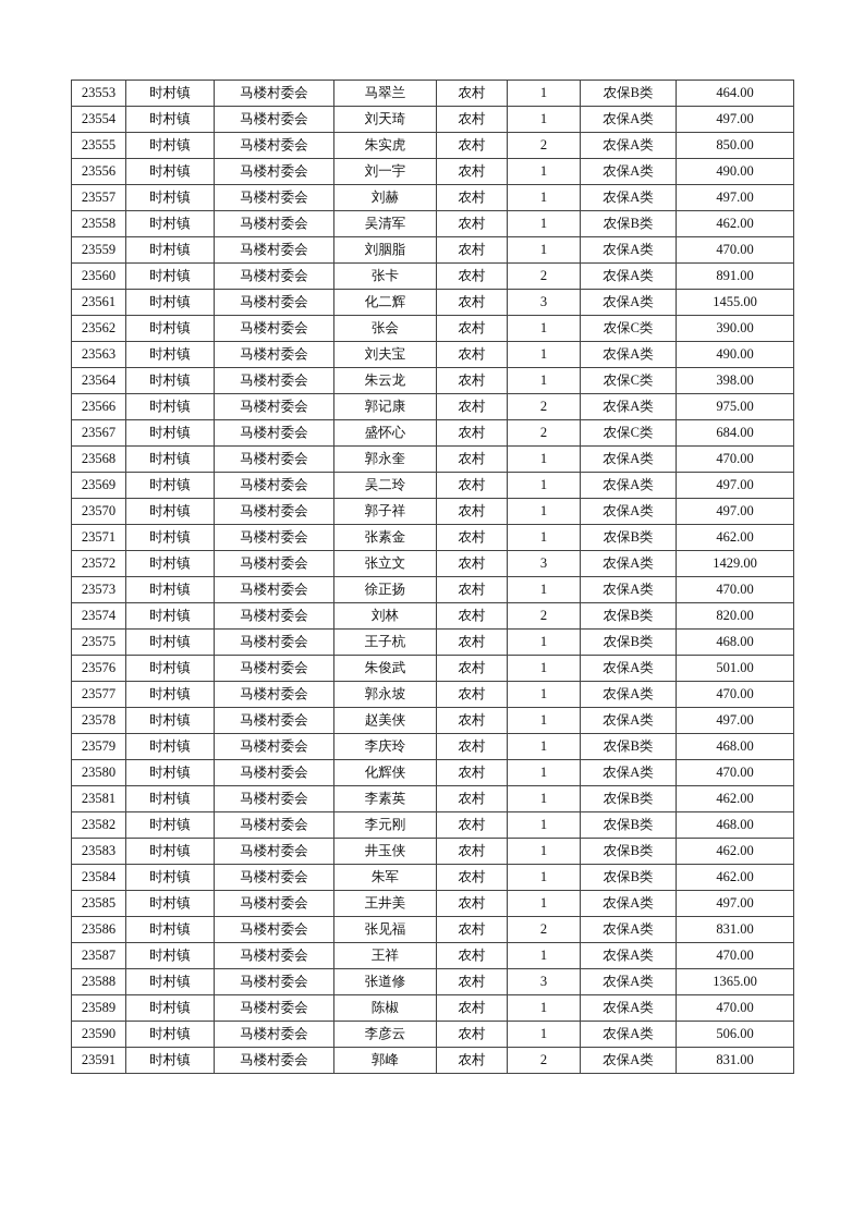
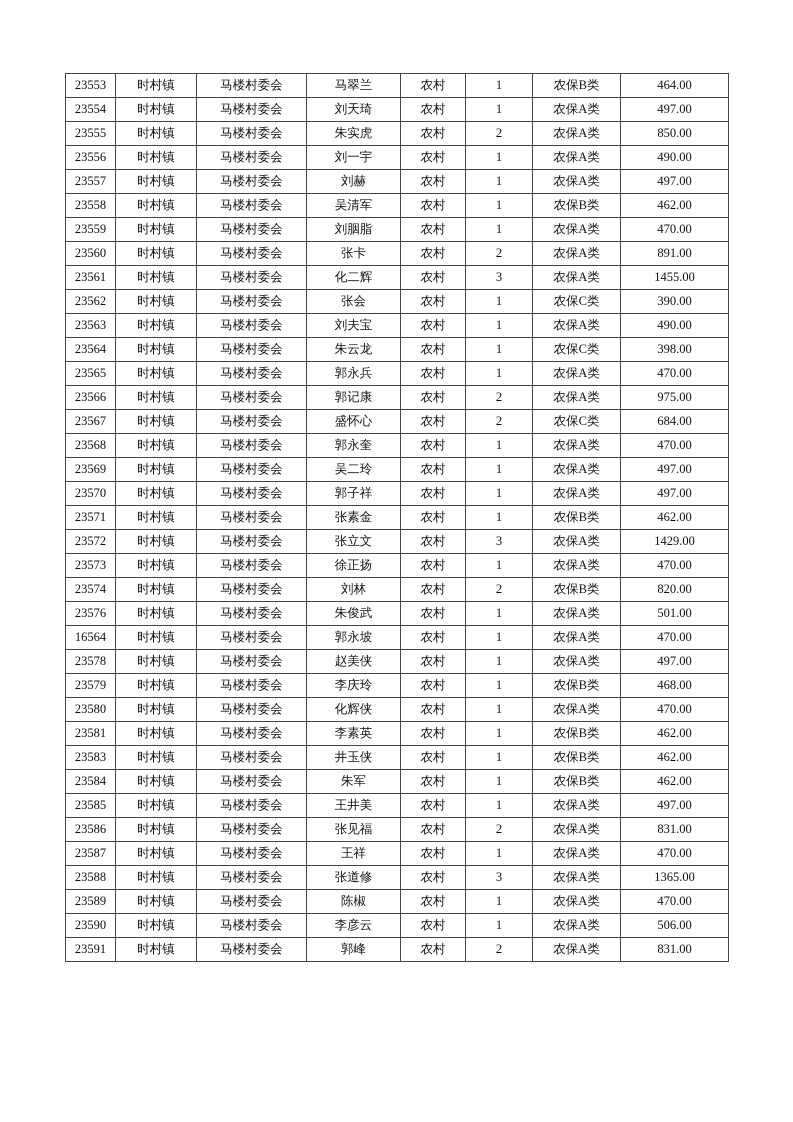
  23553	时村镇	马楼村委会	马翠兰	农村	1	农保B类	464.00
  23554	时村镇	马楼村委会	刘天琦	农村	1	农保A类	497.00
  23555	时村镇	马楼村委会	朱实虎	农村	2	农保A类	850.00
  23556	时村镇	马楼村委会	刘一宇	农村	1	农保A类	490.00
  23557	时村镇	马楼村委会	刘赫	农村	1	农保A类	497.00
  23558	时村镇	马楼村委会	吴清军	农村	1	农保B类	462.00
  23559	时村镇	马楼村委会	刘胭脂	农村	1	农保A类	470.00
  23560	时村镇	马楼村委会	张卡	农村	2	农保A类	891.00
  23561	时村镇	马楼村委会	化二辉	农村	3	农保A类	1455.00
  23562	时村镇	马楼村委会	张会	农村	1	农保C类	390.00
  23563	时村镇	马楼村委会	刘夫宝	农村	1	农保A类	490.00
  23564	时村镇	马楼村委会	朱云龙	农村	1	农保C类	398.00
+ 23565	时村镇	马楼村委会	郭永兵	农村	1	农保A类	470.00
  23566	时村镇	马楼村委会	郭记康	农村	2	农保A类	975.00
  23567	时村镇	马楼村委会	盛怀心	农村	2	农保C类	684.00
  23568	时村镇	马楼村委会	郭永奎	农村	1	农保A类	470.00
  23569	时村镇	马楼村委会	吴二玲	农村	1	农保A类	497.00
  23570	时村镇	马楼村委会	郭子祥	农村	1	农保A类	497.00
  23571	时村镇	马楼村委会	张素金	农村	1	农保B类	462.00
  23572	时村镇	马楼村委会	张立文	农村	3	农保A类	1429.00
  23573	时村镇	马楼村委会	徐正扬	农村	1	农保A类	470.00
  23574	时村镇	马楼村委会	刘林	农村	2	农保B类	820.00
- 23575	时村镇	马楼村委会	王子杭	农村	1	农保B类	468.00
  23576	时村镇	马楼村委会	朱俊武	农村	1	农保A类	501.00
- 23577	时村镇	马楼村委会	郭永坡	农村	1	农保A类	470.00
+ 16564	时村镇	马楼村委会	郭永坡	农村	1	农保A类	470.00
  23578	时村镇	马楼村委会	赵美侠	农村	1	农保A类	497.00
  23579	时村镇	马楼村委会	李庆玲	农村	1	农保B类	468.00
  23580	时村镇	马楼村委会	化辉侠	农村	1	农保A类	470.00
  23581	时村镇	马楼村委会	李素英	农村	1	农保B类	462.00
- 23582	时村镇	马楼村委会	李元刚	农村	1	农保B类	468.00
  23583	时村镇	马楼村委会	井玉侠	农村	1	农保B类	462.00
  23584	时村镇	马楼村委会	朱军	农村	1	农保B类	462.00
  23585	时村镇	马楼村委会	王井美	农村	1	农保A类	497.00
  23586	时村镇	马楼村委会	张见福	农村	2	农保A类	831.00
  23587	时村镇	马楼村委会	王祥	农村	1	农保A类	470.00
  23588	时村镇	马楼村委会	张道修	农村	3	农保A类	1365.00
  23589	时村镇	马楼村委会	陈椒	农村	1	农保A类	470.00
  23590	时村镇	马楼村委会	李彦云	农村	1	农保A类	506.00
  23591	时村镇	马楼村委会	郭峰	农村	2	农保A类	831.00
